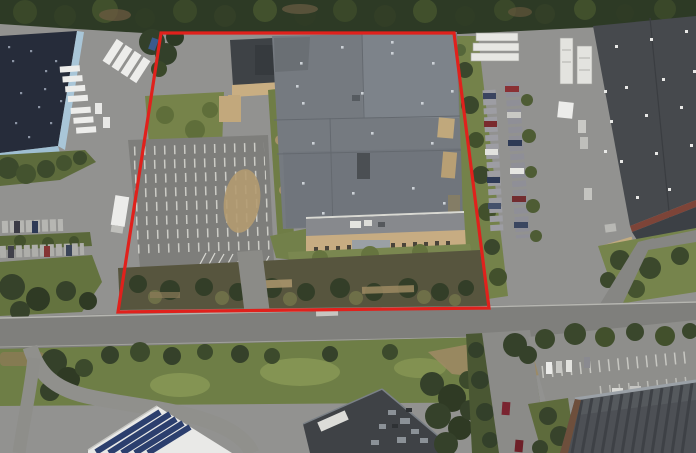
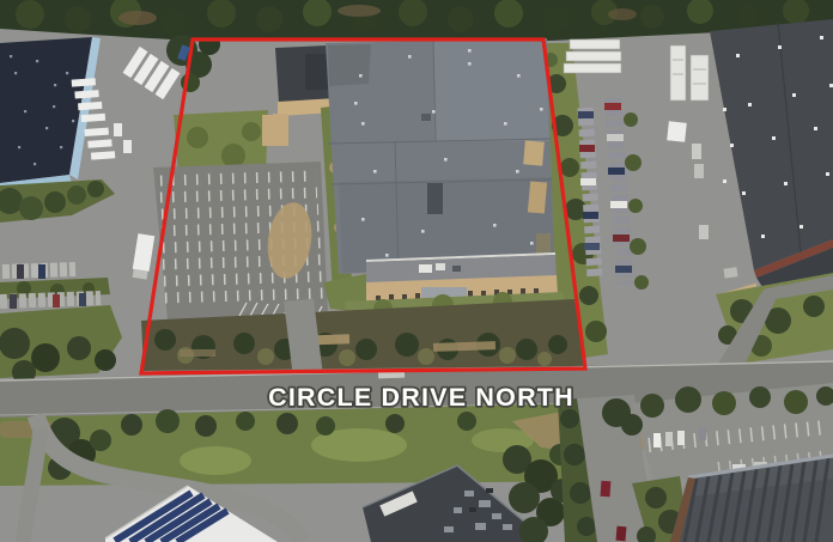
+ CIRCLE DRIVE NORTH
